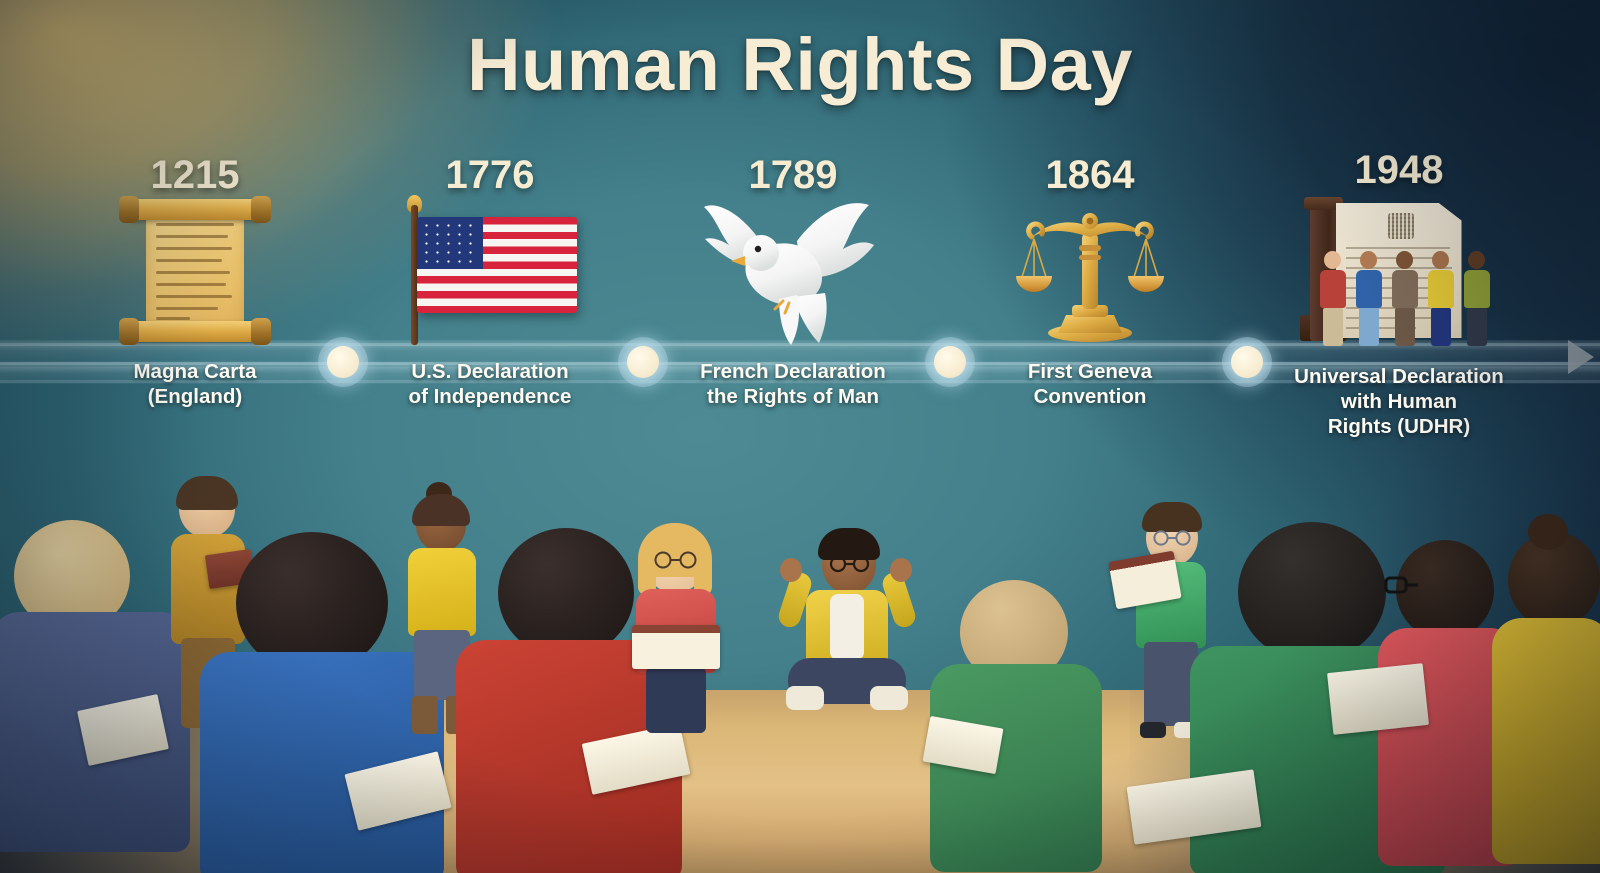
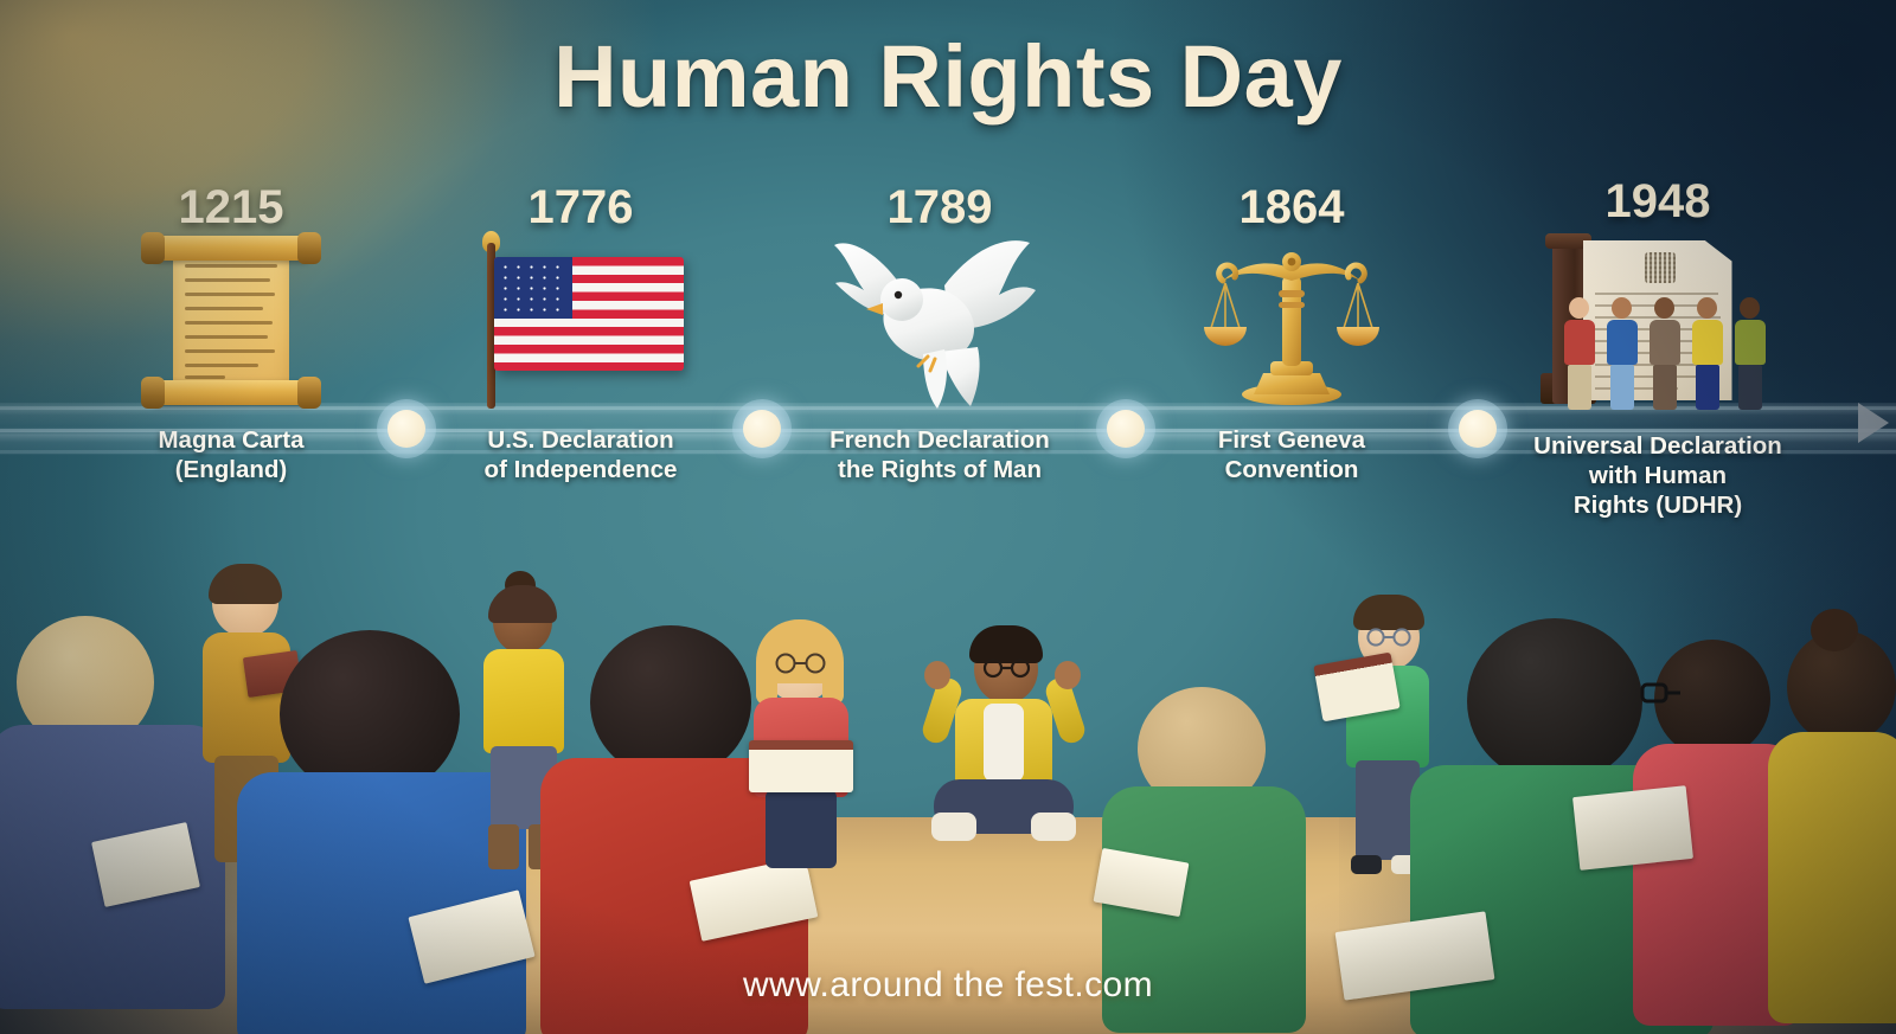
+ www.around the fest.com
